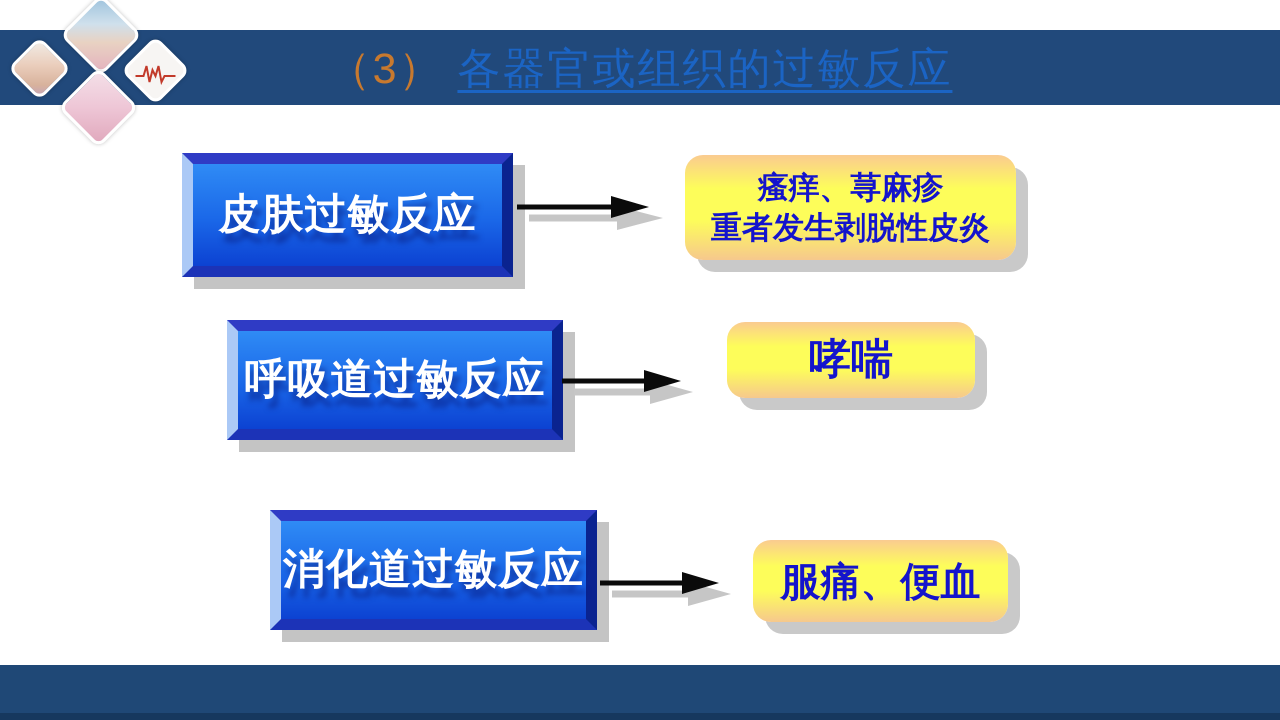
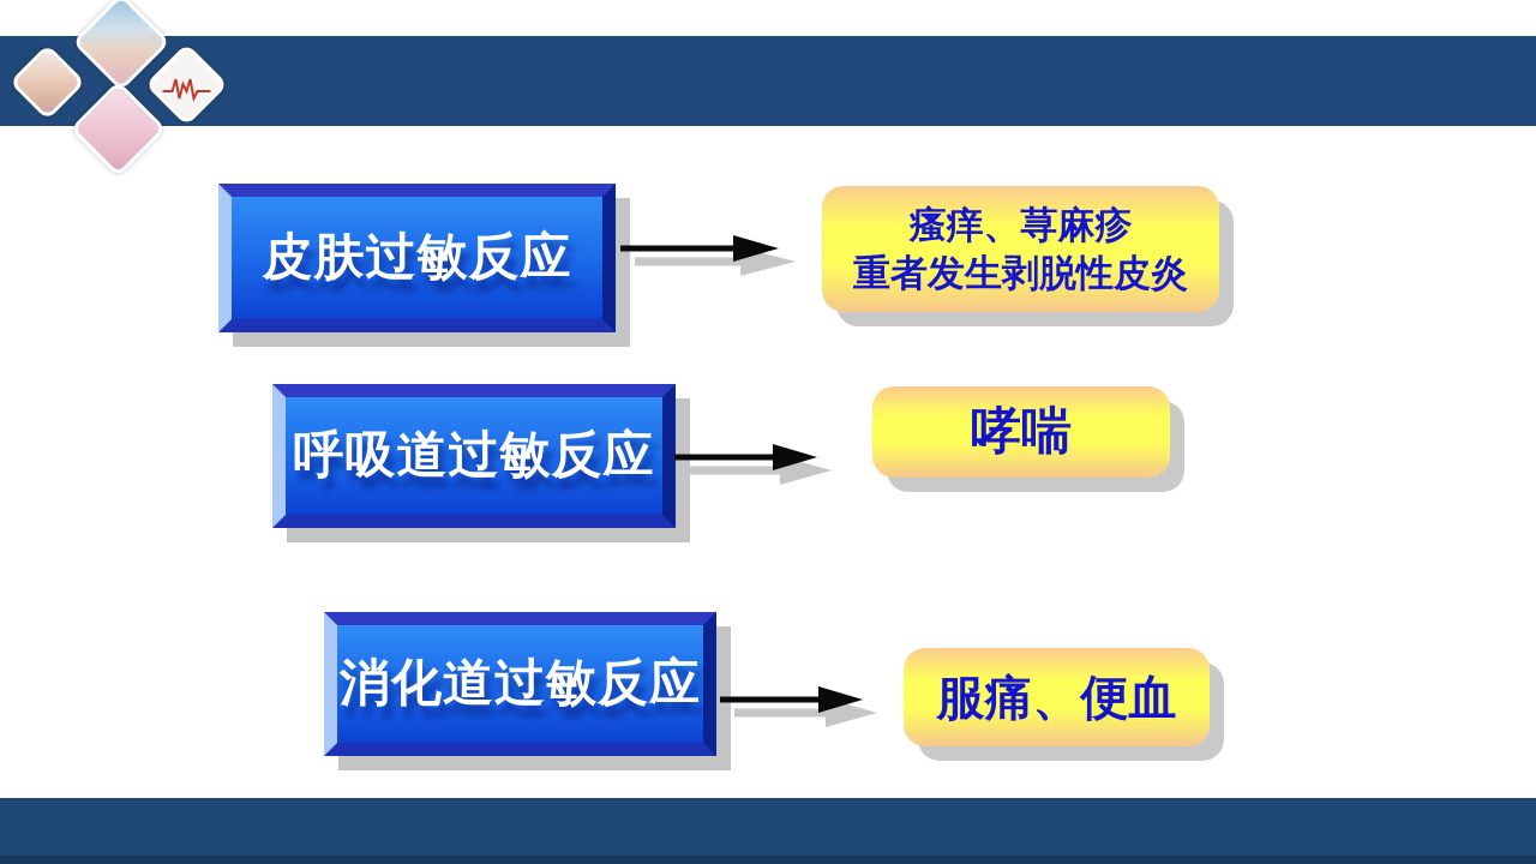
- （3） 各器官或组织的过敏反应
  皮肤过敏反应
  瘙痒、荨麻疹
  重者发生剥脱性皮炎
  呼吸道过敏反应
  哮喘
  消化道过敏反应
  服痛、便血
